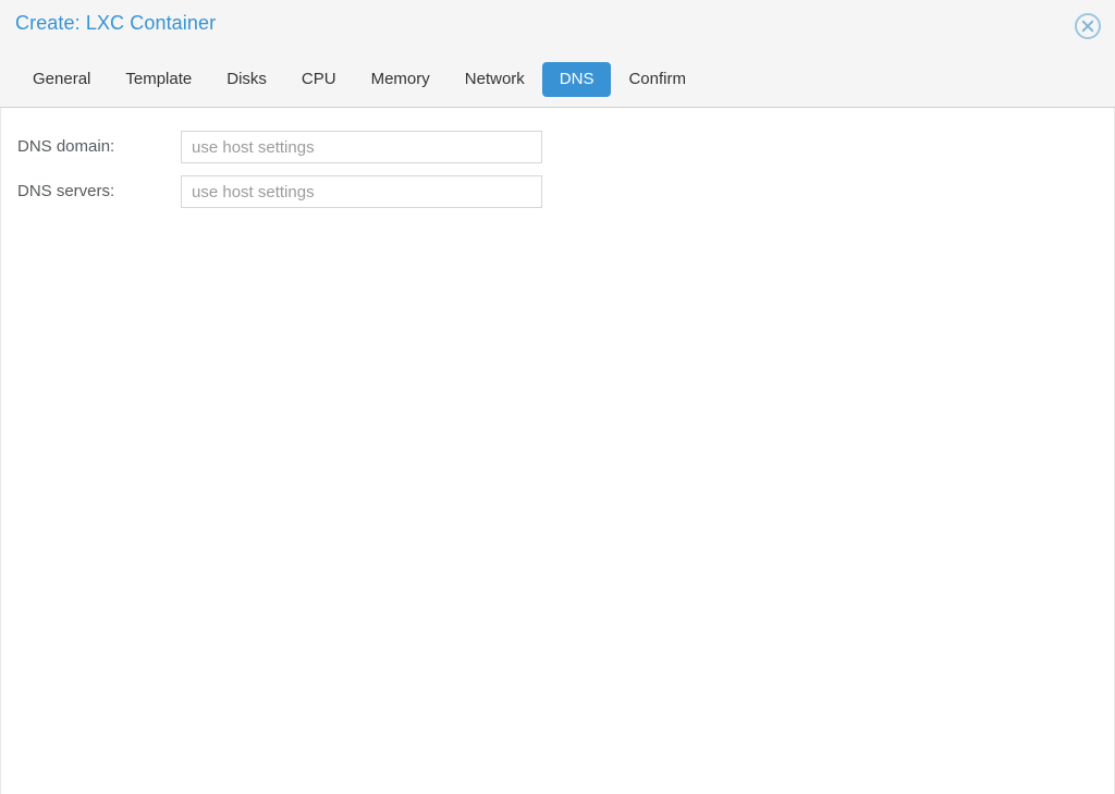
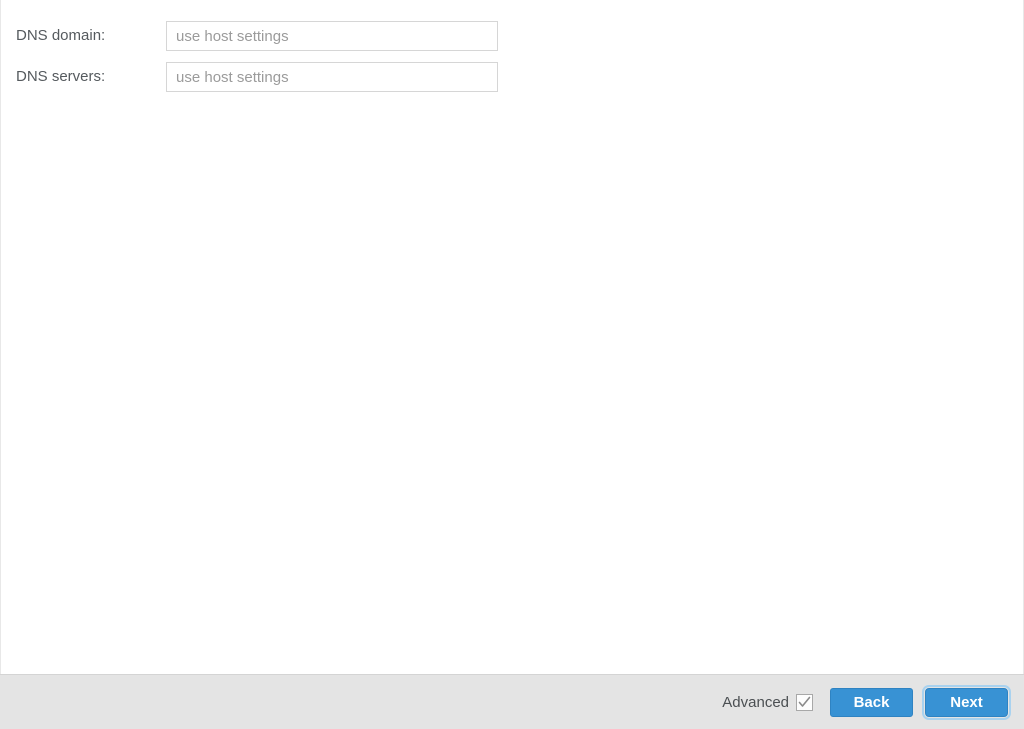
- Create: LXC Container
- General
- Template
- Disks
- CPU
- Memory
- Network
- DNS
- Confirm
  DNS domain:
  use host settings
  DNS servers:
  use host settings
+ Advanced
+ Back
+ Next
